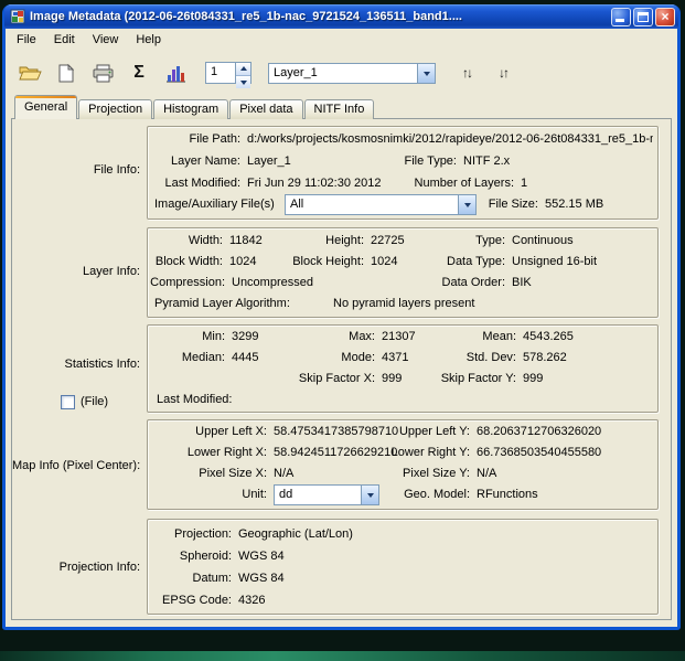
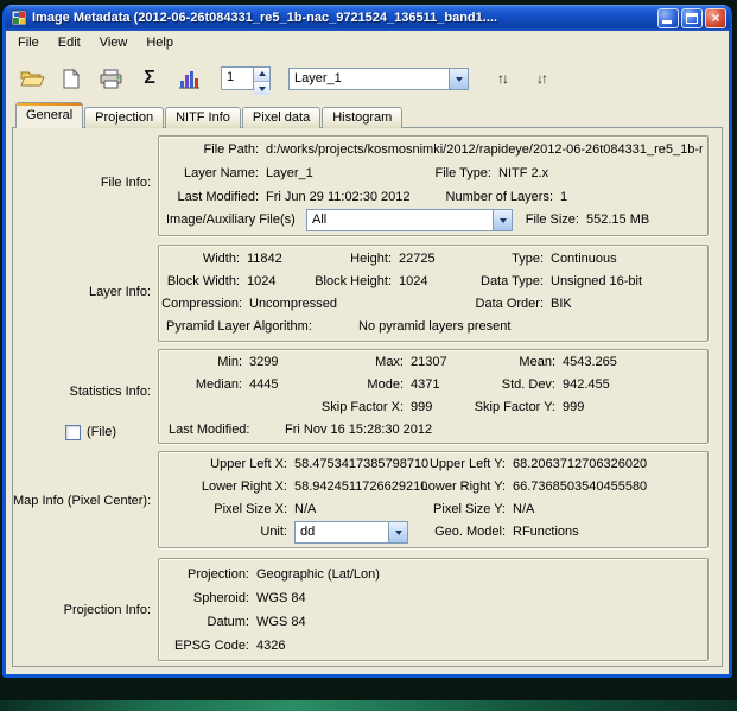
  Image Metadata (2012-06-26t084331_re5_1b-nac_9721524_136511_band1....
  ×
  File
  Edit
  View
  Help
  Σ
  1
  Layer_1
  ↑↓
  ↓↑
  General
  Projection
- Histogram
+ NITF Info
  Pixel data
- NITF Info
+ Histogram
  File Info:
  Layer Info:
  Statistics Info:
  (File)
  Map Info (Pixel Center):
  Projection Info:
  File Path:
  d:/works/projects/kosmosnimki/2012/rapideye/2012-06-26t084331_re5_1b-
  Layer Name:
  Layer_1
  File Type:
  NITF 2.x
  Last Modified:
  Fri Jun 29 11:02:30 2012
  Number of Layers:
  1
  Image/Auxiliary File(s)
  All
  File Size:
  552.15 MB
  Width:
  11842
  Height:
  22725
  Type:
  Continuous
  Block Width:
  1024
  Block Height:
  1024
  Data Type:
  Unsigned 16-bit
  Compression:
  Uncompressed
  Data Order:
  BIK
  Pyramid Layer Algorithm:
  No pyramid layers present
  Min:
  3299
  Max:
  21307
  Mean:
  4543.265
  Median:
  4445
  Mode:
  4371
  Std. Dev:
- 578.262
+ 942.455
  Skip Factor X:
  999
  Skip Factor Y:
  999
  Last Modified:
+ Fri Nov 16 15:28:30 2012
  Upper Left X:
  58.4753417385798710
  Upper Left Y:
  68.2063712706326020
  Lower Right X:
  58.9424511726629210
  Lower Right Y:
  66.7368503540455580
  Pixel Size X:
  N/A
  Pixel Size Y:
  N/A
  Unit:
  dd
  Geo. Model:
  RFunctions
  Projection:
  Geographic (Lat/Lon)
  Spheroid:
  WGS 84
  Datum:
  WGS 84
  EPSG Code:
  4326
